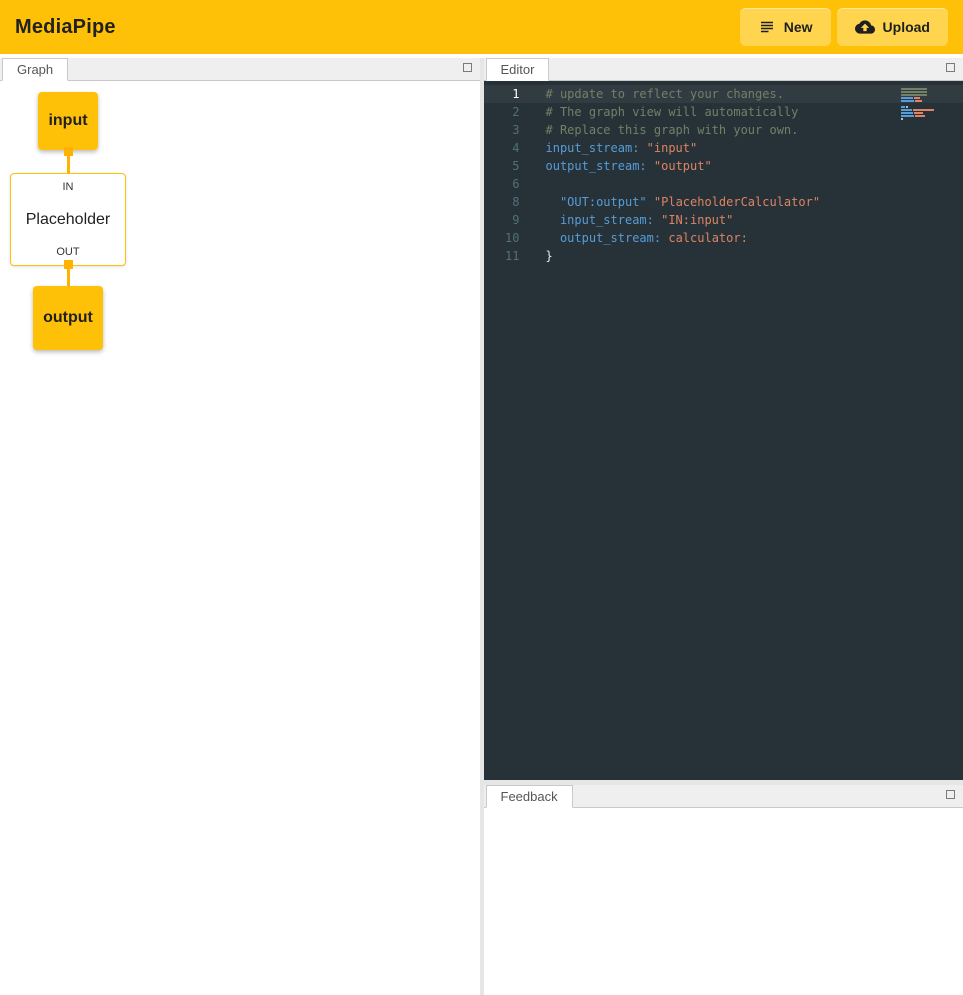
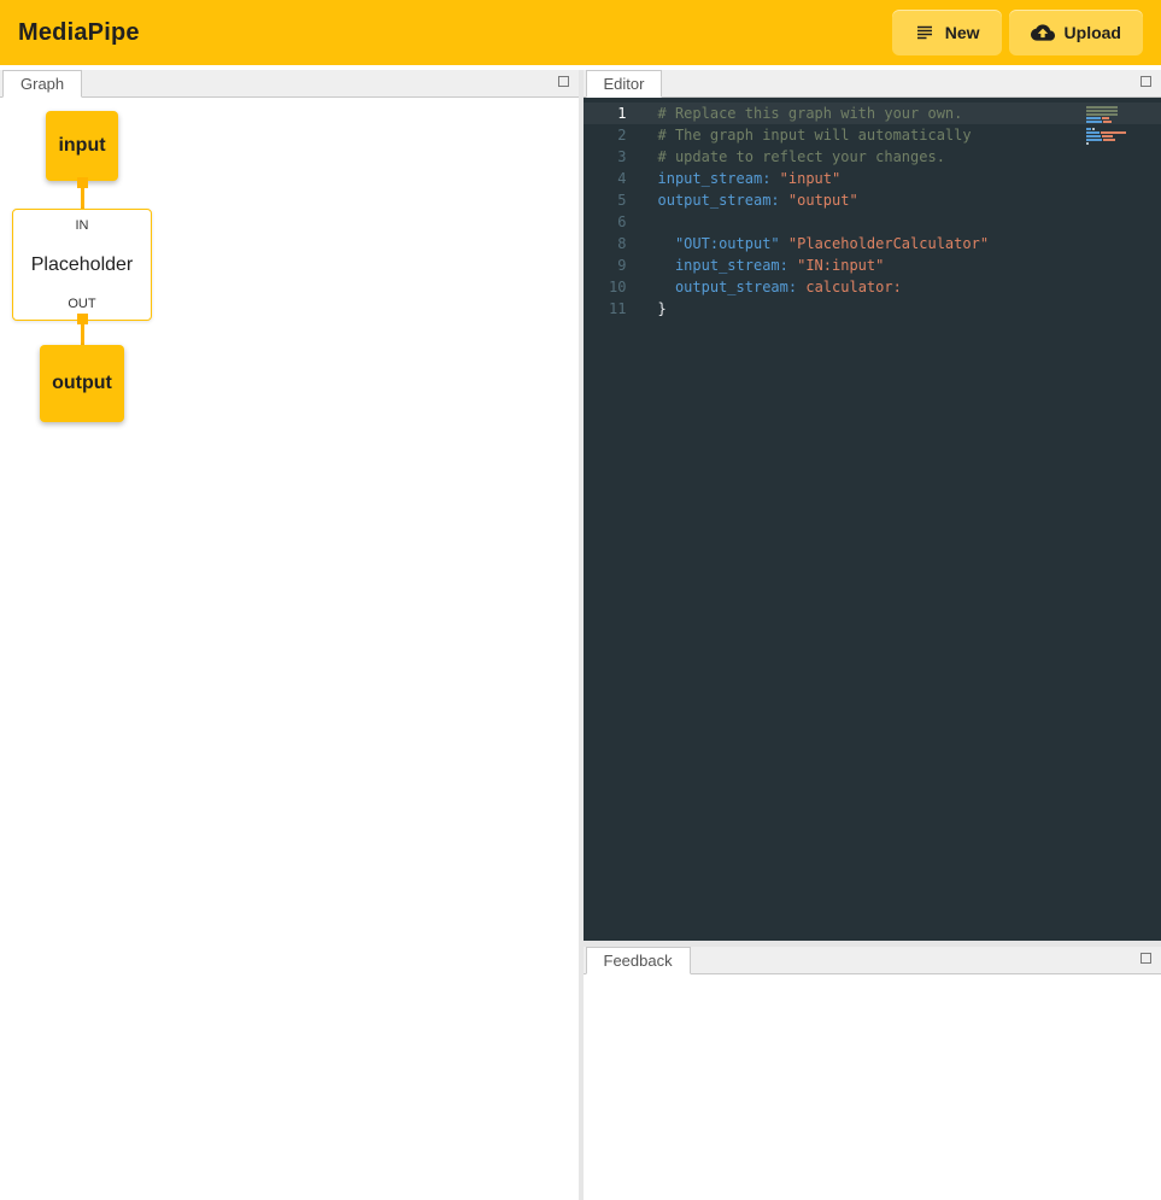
  MediaPipe
  New
  Upload
  Graph
  input
  IN
  Placeholder
  OUT
  output
  Editor
  1
- # update to reflect your changes.
+ # Replace this graph with your own.
  2
- # The graph view will automatically
+ # The graph input will automatically
  3
- # Replace this graph with your own.
+ # update to reflect your changes.
  4
  input_stream: "input"
  5
  output_stream: "output"
  6
  8
  "OUT:output" "PlaceholderCalculator"
  9
  input_stream: "IN:input"
  10
  output_stream: calculator:
  11
  }
  Feedback
